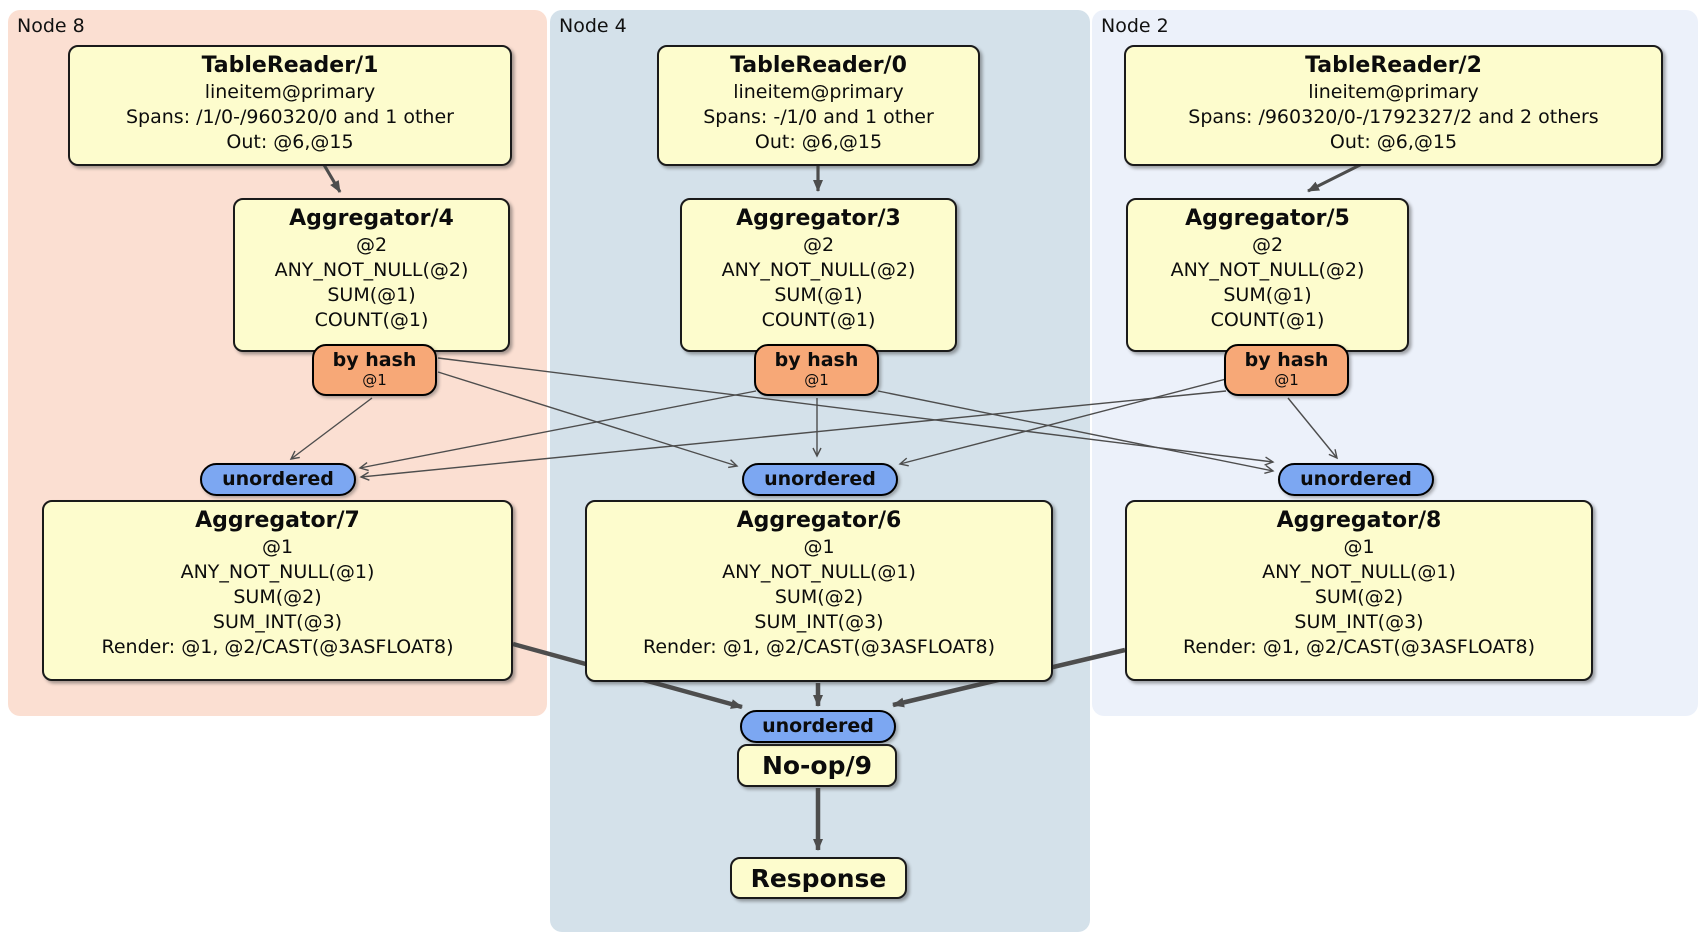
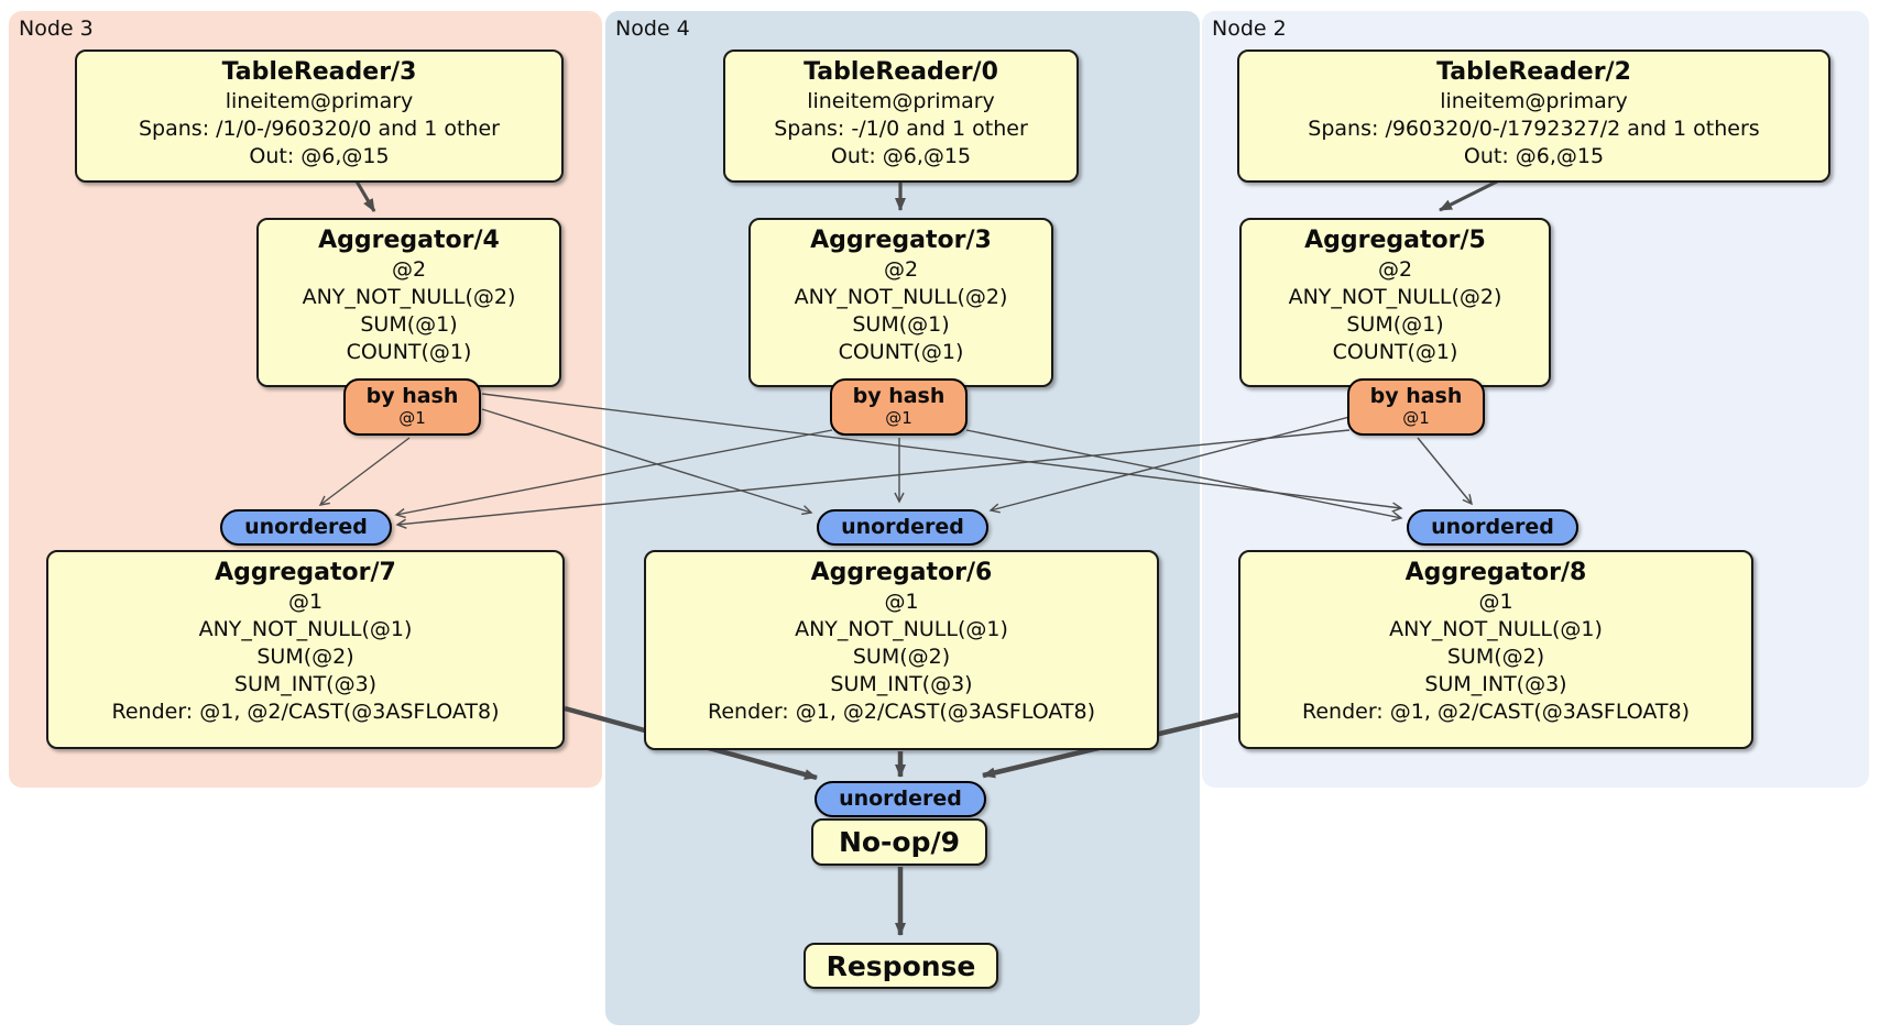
- Node 8
+ Node 3
  Node 4
  Node 2
- TableReader/1
+ TableReader/3
  lineitem@primary
  Spans: /1/0-/960320/0 and 1 other
  Out: @6,@15
  TableReader/0
  lineitem@primary
  Spans: -/1/0 and 1 other
  Out: @6,@15
  TableReader/2
  lineitem@primary
- Spans: /960320/0-/1792327/2 and 2 others
+ Spans: /960320/0-/1792327/2 and 1 others
  Out: @6,@15
  Aggregator/4
  @2
  ANY_NOT_NULL(@2)
  SUM(@1)
  COUNT(@1)
  Aggregator/3
  @2
  ANY_NOT_NULL(@2)
  SUM(@1)
  COUNT(@1)
  Aggregator/5
  @2
  ANY_NOT_NULL(@2)
  SUM(@1)
  COUNT(@1)
  by hash
  @1
  by hash
  @1
  by hash
  @1
  unordered
  unordered
  unordered
  Aggregator/7
  @1
  ANY_NOT_NULL(@1)
  SUM(@2)
  SUM_INT(@3)
  Render: @1, @2/CAST(@3ASFLOAT8)
  Aggregator/6
  @1
  ANY_NOT_NULL(@1)
  SUM(@2)
  SUM_INT(@3)
  Render: @1, @2/CAST(@3ASFLOAT8)
  Aggregator/8
  @1
  ANY_NOT_NULL(@1)
  SUM(@2)
  SUM_INT(@3)
  Render: @1, @2/CAST(@3ASFLOAT8)
  unordered
  No-op/9
  Response
